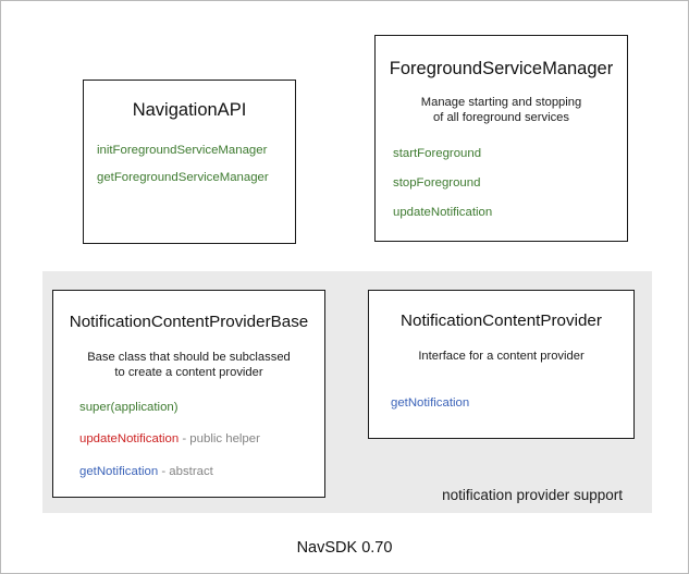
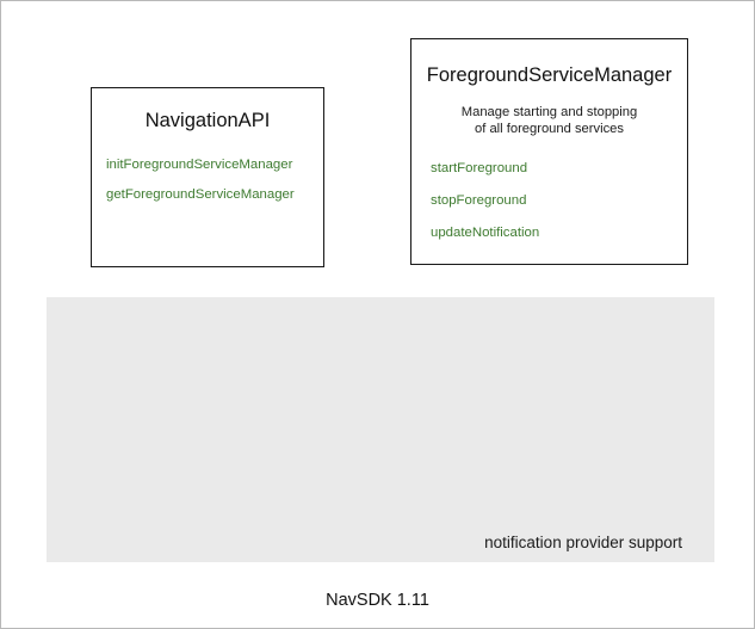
  notification provider support
  NavigationAPI
  initForegroundServiceManager
  getForegroundServiceManager
  ForegroundServiceManager
  Manage starting and stopping
  of all foreground services
  startForeground
  stopForeground
  updateNotification
- NotificationContentProviderBase
- Base class that should be subclassed
- to create a content provider
- super(application)
- updateNotification - public helper
- getNotification - abstract
- NotificationContentProvider
- Interface for a content provider
- getNotification
- NavSDK 0.70
+ NavSDK 1.11
